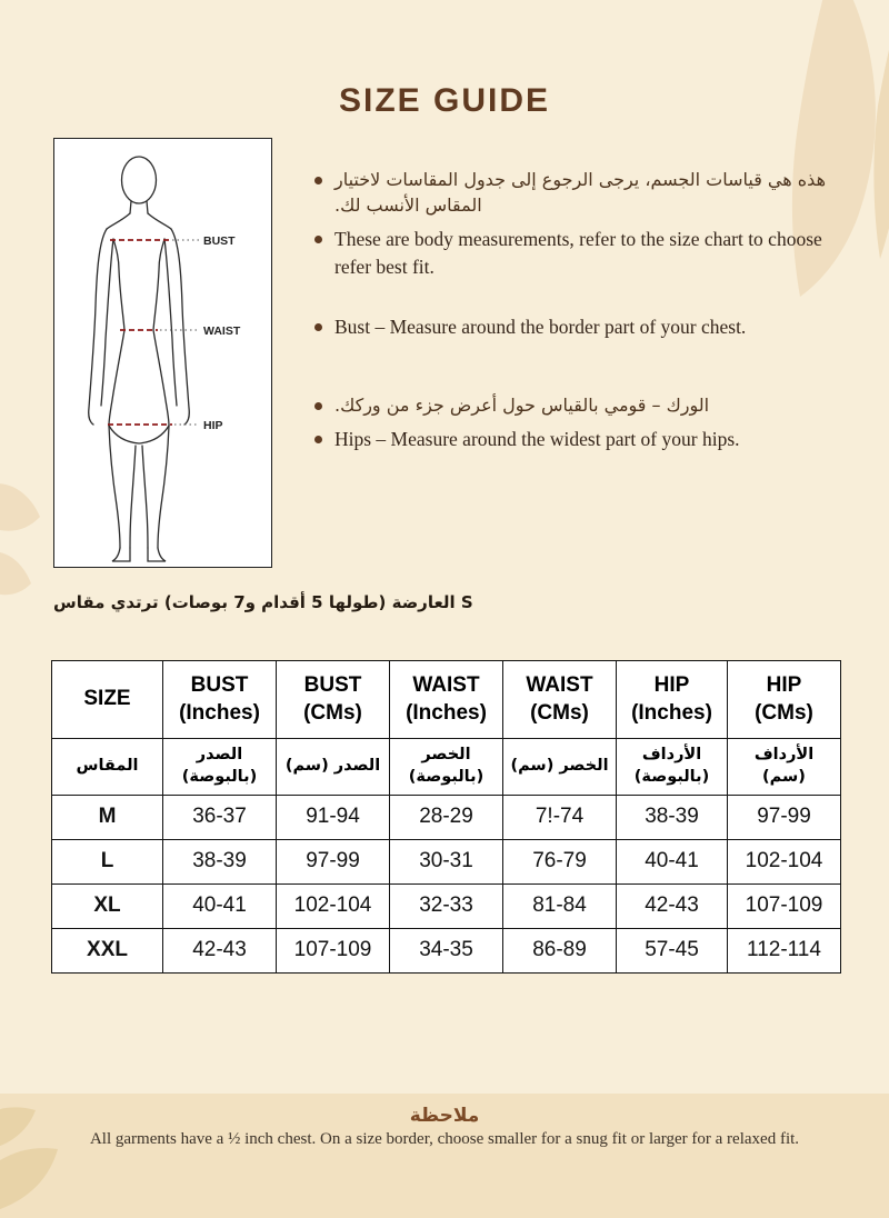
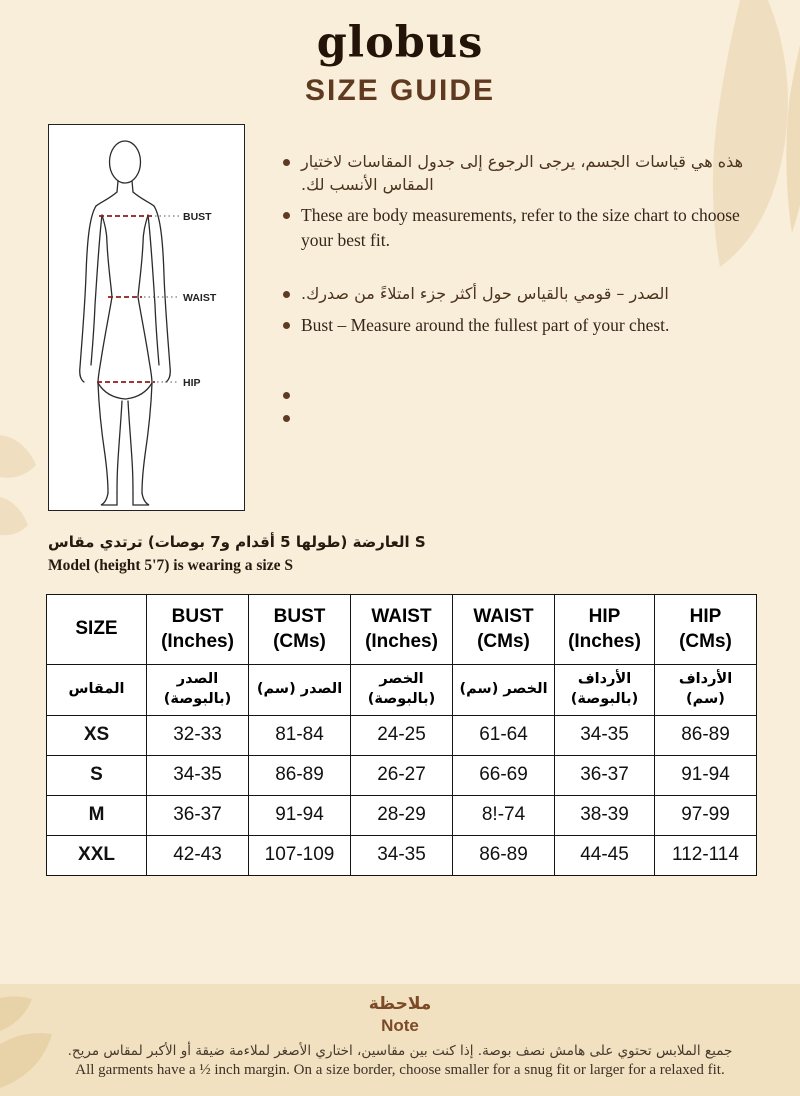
+ globus
  SIZE GUIDE
  BUST
  WAIST
  HIP
  هذه هي قياسات الجسم، يرجى الرجوع إلى جدول المقاسات لاختيار المقاس الأنسب لك.
- These are body measurements, refer to the size chart to choose refer best fit.
+ These are body measurements, refer to the size chart to choose your best fit.
+ الصدر – قومي بالقياس حول أكثر جزء امتلاءً من صدرك.
- Bust – Measure around the border part of your chest.
+ Bust – Measure around the fullest part of your chest.
- الورك – قومي بالقياس حول أعرض جزء من وركك.
- Hips – Measure around the widest part of your hips.
  العارضة (طولها 5 أقدام و7 بوصات) ترتدي مقاس S
+ Model (height 5'7) is wearing a size S
  SIZE	BUST(Inches)	BUST(CMs)	WAIST(Inches)	WAIST(CMs)	HIP(Inches)	HIP(CMs)
  المقاس	الصدر (بالبوصة)	الصدر (سم)	الخصر (بالبوصة)	الخصر (سم)	الأرداف (بالبوصة)	الأرداف (سم)
+ XS	32-33	81-84	24-25	61-64	34-35	86-89
+ S	34-35	86-89	26-27	66-69	36-37	91-94
- M	36-37	91-94	28-29	7!-74	38-39	97-99
+ M	36-37	91-94	28-29	8!-74	38-39	97-99
- L	38-39	97-99	30-31	76-79	40-41	102-104
- XL	40-41	102-104	32-33	81-84	42-43	107-109
- XXL	42-43	107-109	34-35	86-89	57-45	112-114
+ XXL	42-43	107-109	34-35	86-89	44-45	112-114
  ملاحظة
+ Note
+ جميع الملابس تحتوي على هامش نصف بوصة. إذا كنت بين مقاسين، اختاري الأصغر لملاءمة ضيقة أو الأكبر لمقاس مريح.
- All garments have a ½ inch chest. On a size border, choose smaller for a snug fit or larger for a relaxed fit.
+ All garments have a ½ inch margin. On a size border, choose smaller for a snug fit or larger for a relaxed fit.
